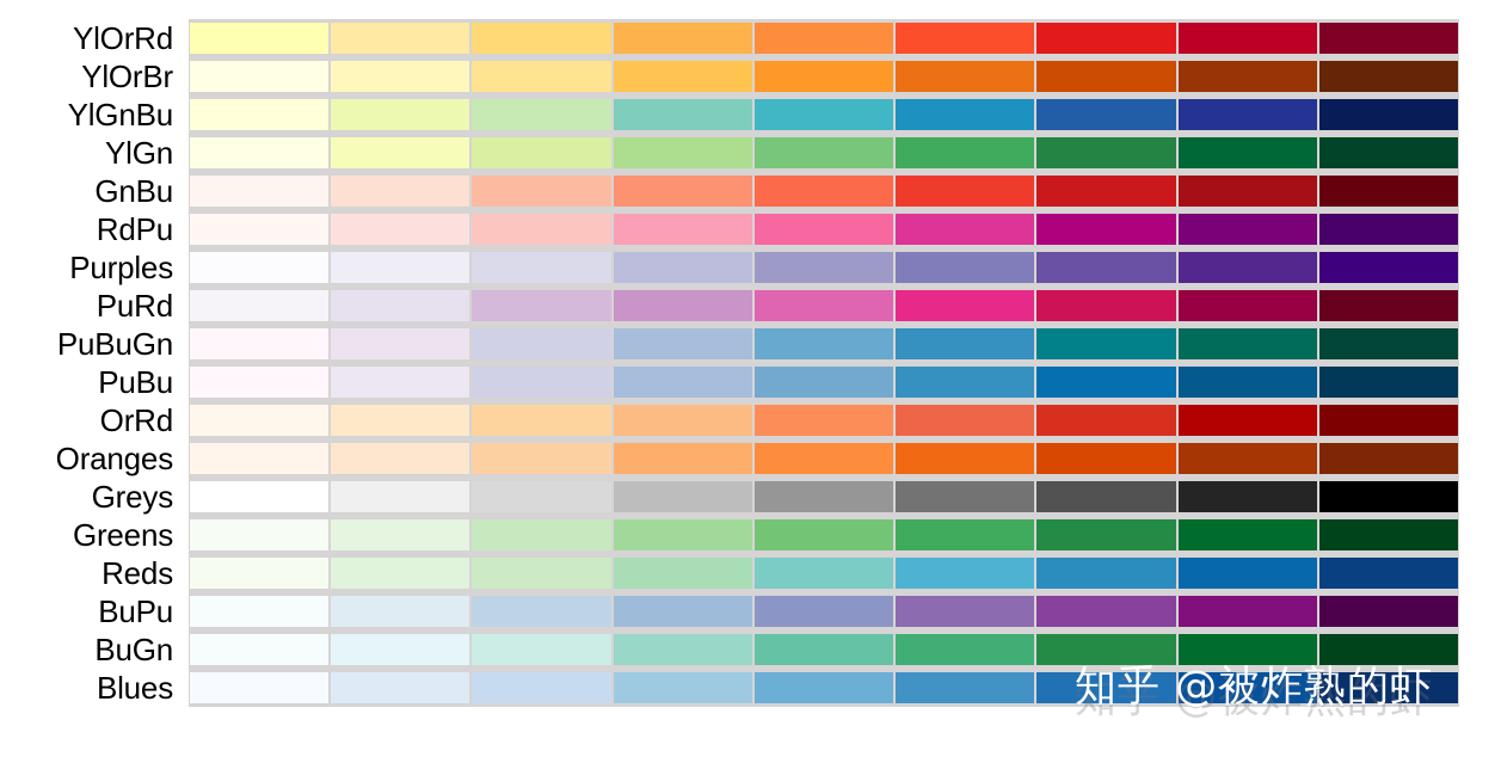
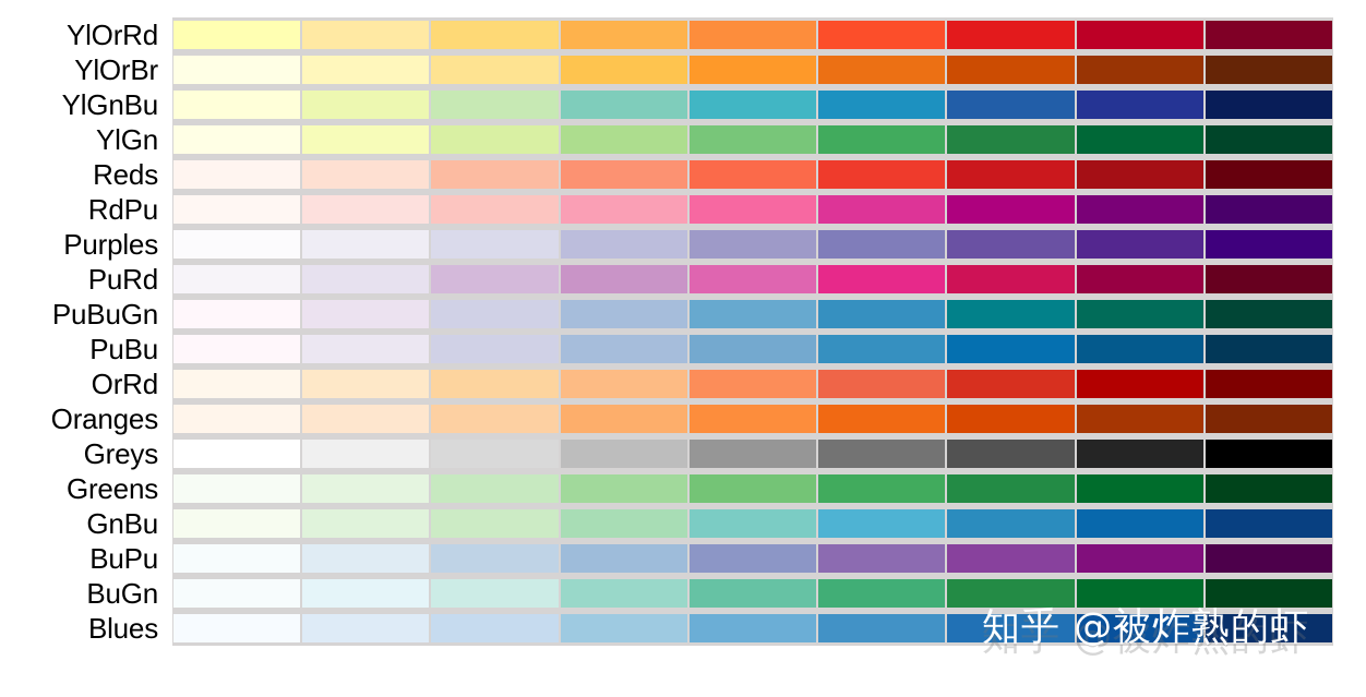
  YlOrRd
  YlOrBr
  YlGnBu
  YlGn
- GnBu
+ Reds
  RdPu
  Purples
  PuRd
  PuBuGn
  PuBu
  OrRd
  Oranges
  Greys
  Greens
- Reds
+ GnBu
  BuPu
  BuGn
  Blues
  知乎 @被炸熟的虾
